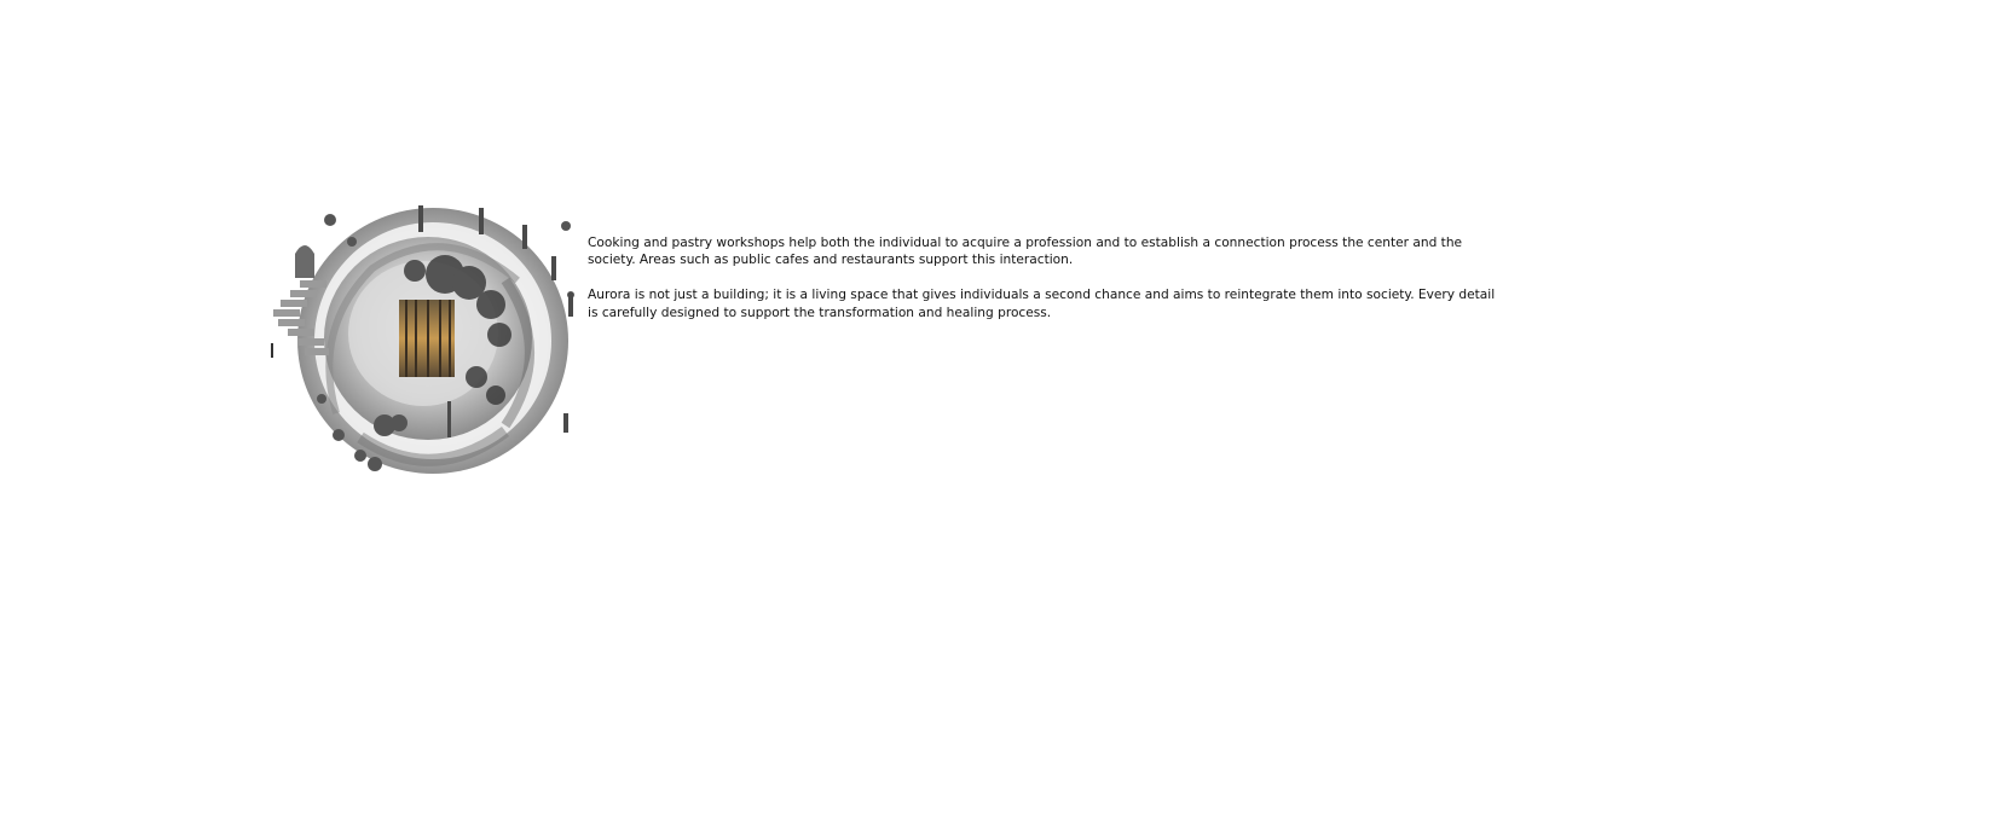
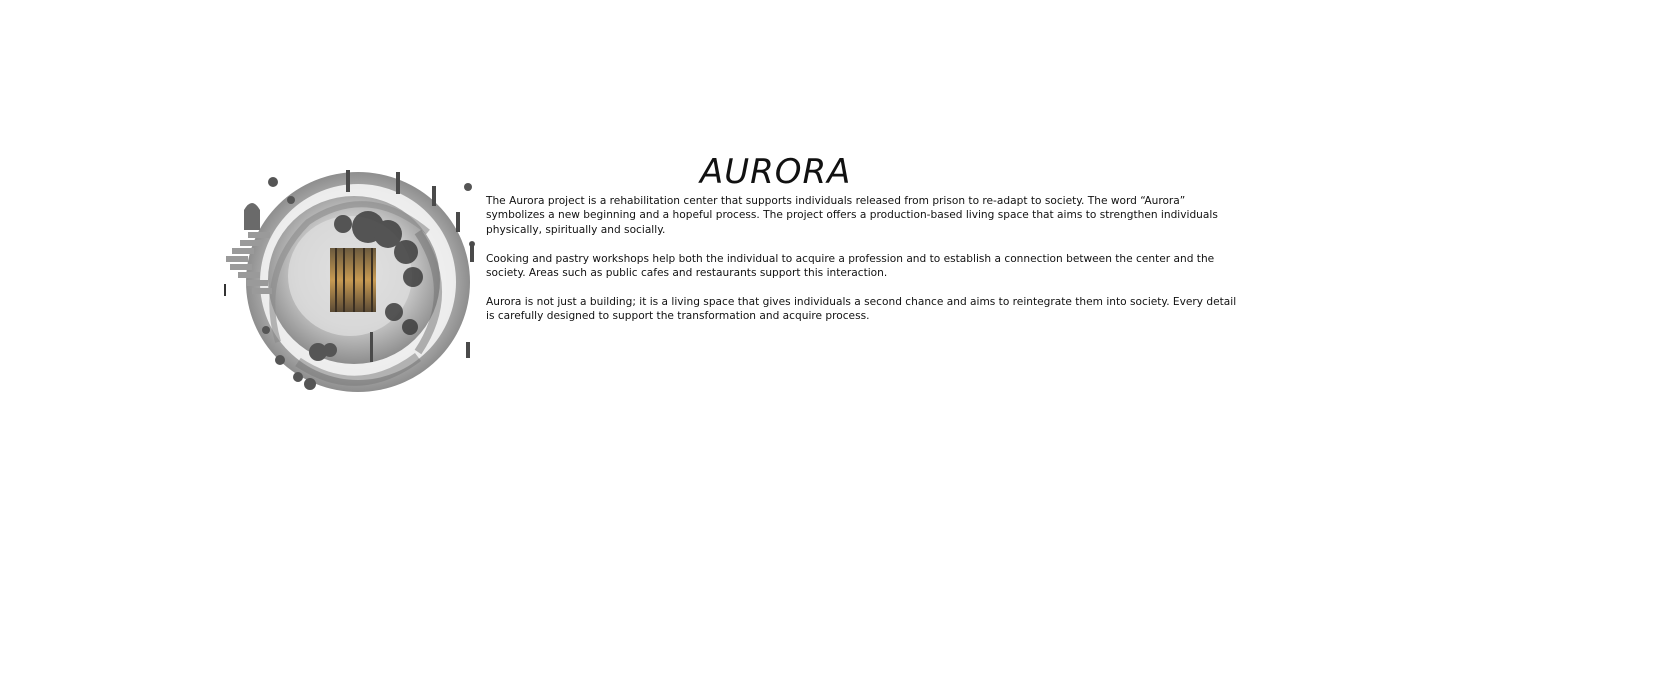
+ AURORA
+ The Aurora project is a rehabilitation center that supports individuals released from prison to re-adapt to society. The word “Aurora” symbolizes a new beginning and a hopeful process. The project offers a production-based living space that aims to strengthen individuals physically, spiritually and socially.
- Cooking and pastry workshops help both the individual to acquire a profession and to establish a connection process the center and the society. Areas such as public cafes and restaurants support this interaction.
+ Cooking and pastry workshops help both the individual to acquire a profession and to establish a connection between the center and the society. Areas such as public cafes and restaurants support this interaction.
- Aurora is not just a building; it is a living space that gives individuals a second chance and aims to reintegrate them into society. Every detail is carefully designed to support the transformation and healing process.
+ Aurora is not just a building; it is a living space that gives individuals a second chance and aims to reintegrate them into society. Every detail is carefully designed to support the transformation and acquire process.
